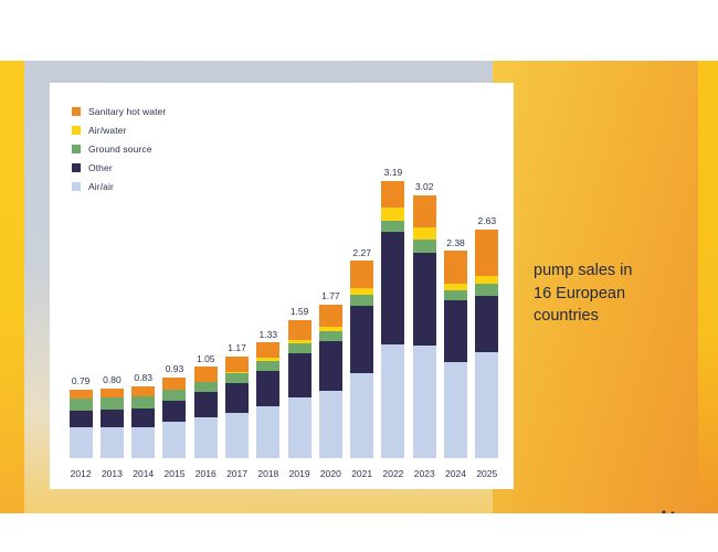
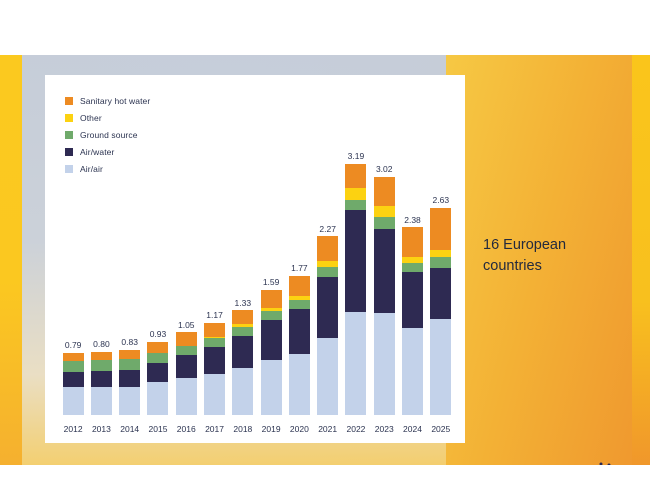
  Sanitary hot water
- Air/water
+ Other
  Ground source
- Other
+ Air/water
  Air/air
  0.79
  0.80
  0.83
  0.93
  1.05
  1.17
  1.33
  1.59
  1.77
  2.27
  3.19
  3.02
  2.38
  2.63
  2012
  2013
  2014
  2015
  2016
  2017
  2018
  2019
  2020
  2021
  2022
  2023
  2024
  2025
- pump sales in
  16 European
  countries
